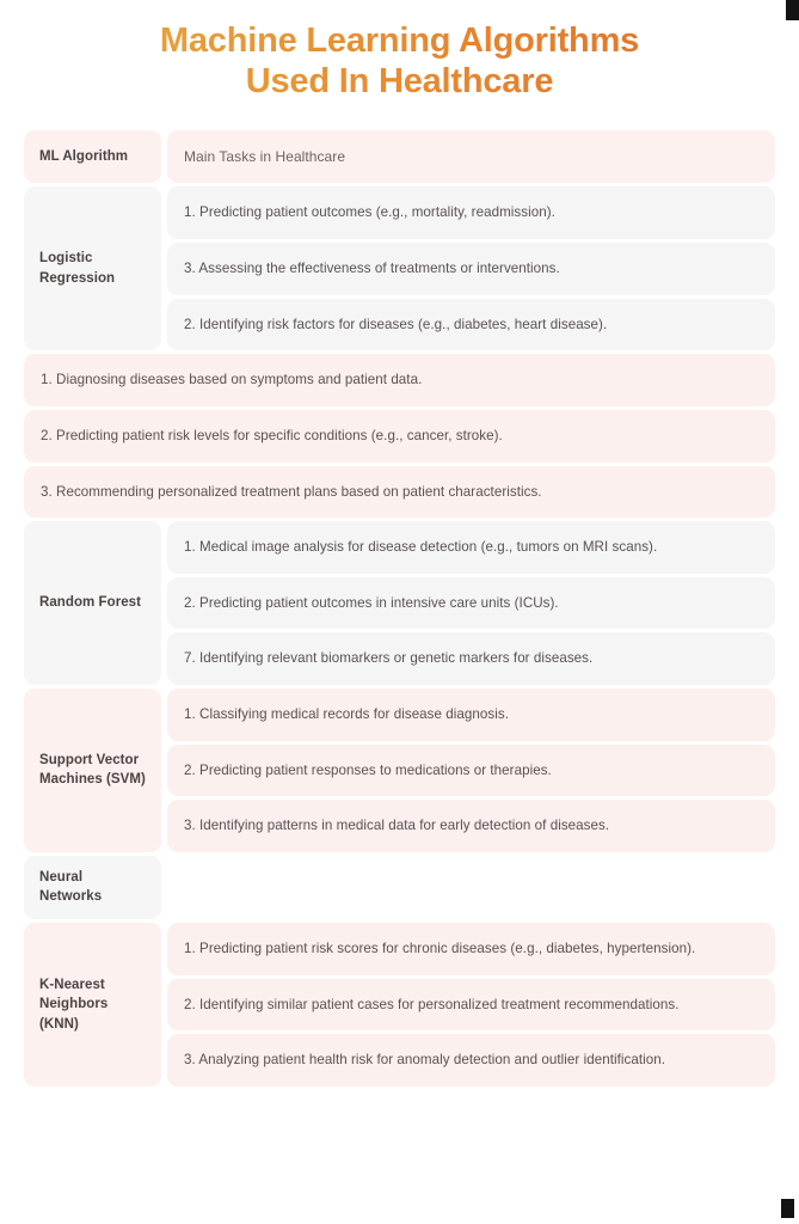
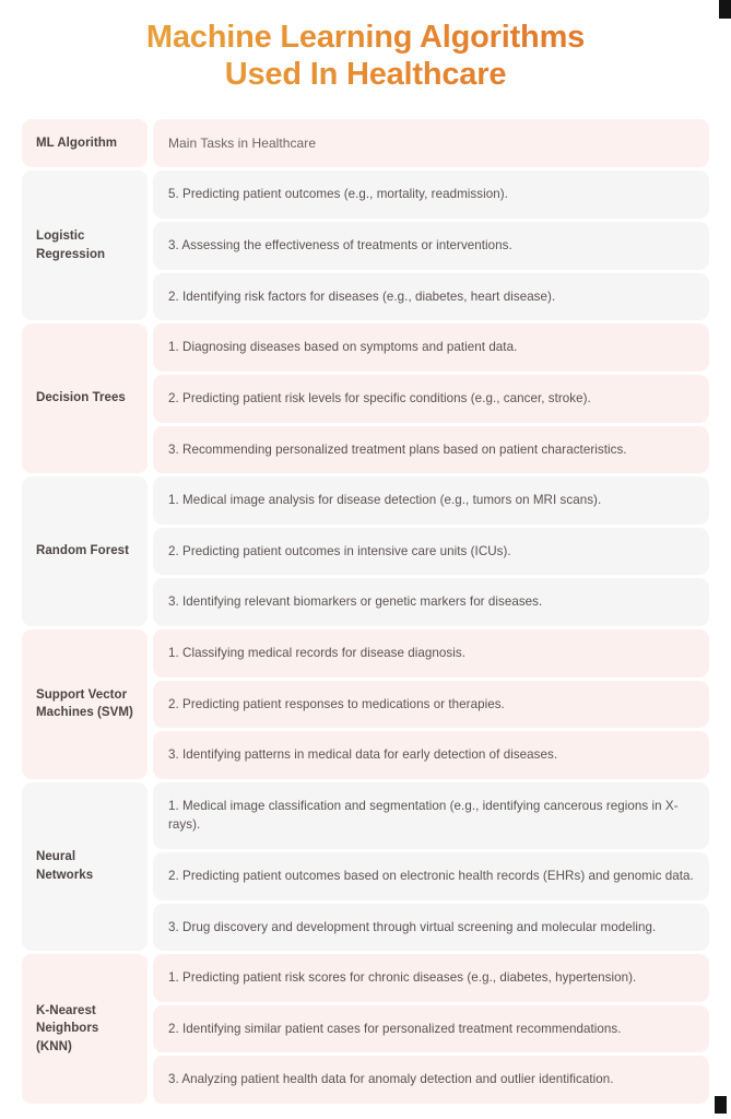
  Machine Learning Algorithms
  Used In Healthcare
  ML Algorithm
  Main Tasks in Healthcare
  Logistic Regression
- 1. Predicting patient outcomes (e.g., mortality, readmission).
+ 5. Predicting patient outcomes (e.g., mortality, readmission).
  3. Assessing the effectiveness of treatments or interventions.
  2. Identifying risk factors for diseases (e.g., diabetes, heart disease).
+ Decision Trees
  1. Diagnosing diseases based on symptoms and patient data.
  2. Predicting patient risk levels for specific conditions (e.g., cancer, stroke).
  3. Recommending personalized treatment plans based on patient characteristics.
  Random Forest
  1. Medical image analysis for disease detection (e.g., tumors on MRI scans).
  2. Predicting patient outcomes in intensive care units (ICUs).
- 7. Identifying relevant biomarkers or genetic markers for diseases.
+ 3. Identifying relevant biomarkers or genetic markers for diseases.
  Support Vector Machines (SVM)
  1. Classifying medical records for disease diagnosis.
  2. Predicting patient responses to medications or therapies.
  3. Identifying patterns in medical data for early detection of diseases.
  Neural Networks
+ 1. Medical image classification and segmentation (e.g., identifying cancerous regions in X-rays).
+ 2. Predicting patient outcomes based on electronic health records (EHRs) and genomic data.
+ 3. Drug discovery and development through virtual screening and molecular modeling.
  K-Nearest Neighbors (KNN)
  1. Predicting patient risk scores for chronic diseases (e.g., diabetes, hypertension).
  2. Identifying similar patient cases for personalized treatment recommendations.
- 3. Analyzing patient health risk for anomaly detection and outlier identification.
+ 3. Analyzing patient health data for anomaly detection and outlier identification.
